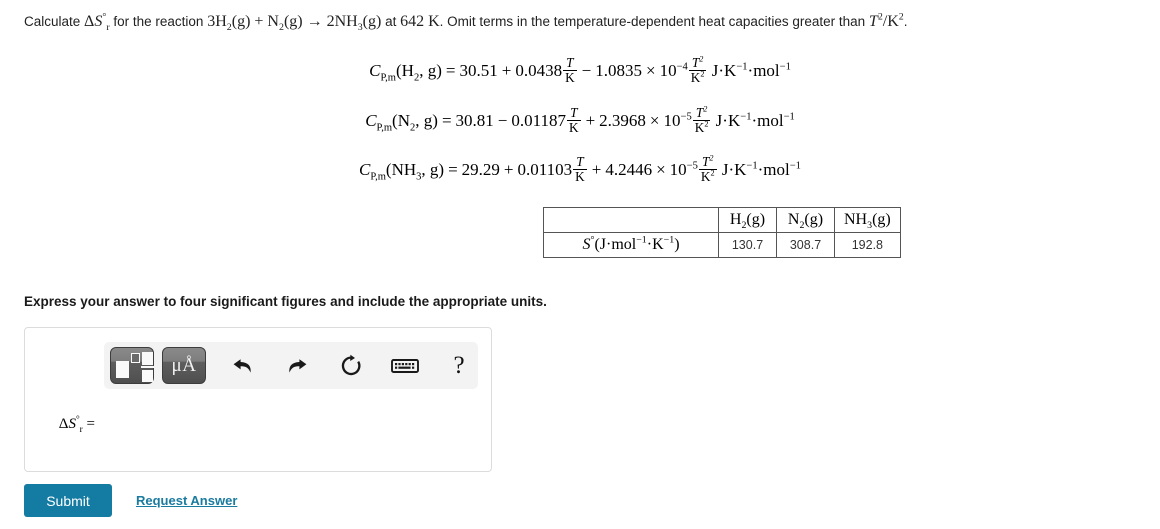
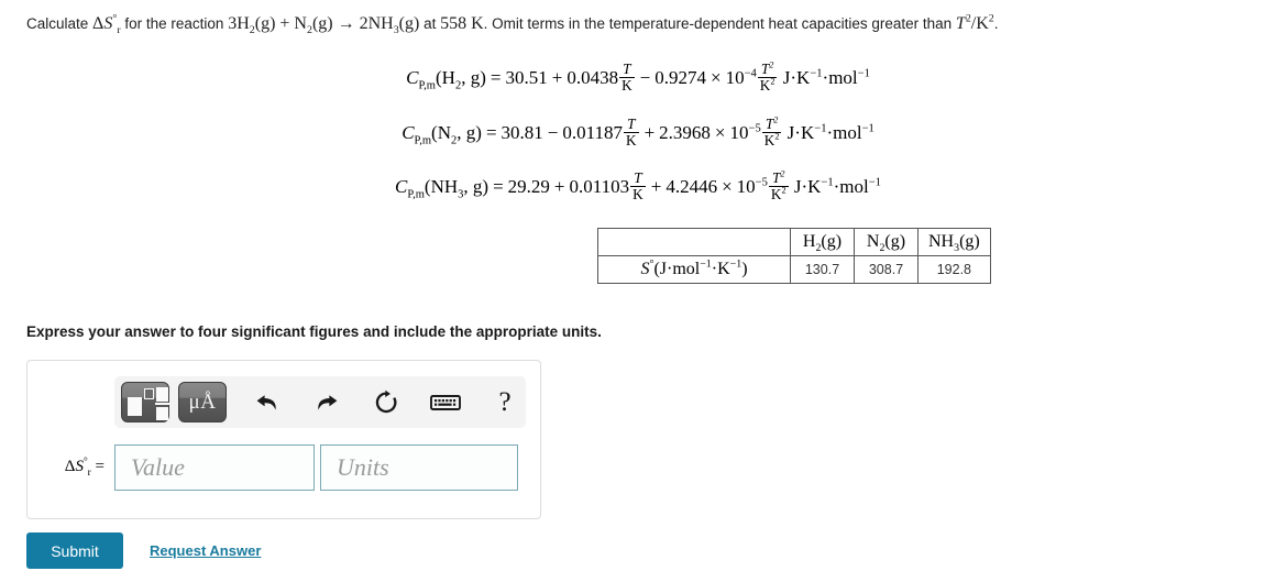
- Calculate ΔS°r for the reaction 3H2(g) + N2(g) → 2NH3(g) at 642 K. Omit terms in the temperature-dependent heat capacities greater than T2/K2.
+ Calculate ΔS°r for the reaction 3H2(g) + N2(g) → 2NH3(g) at 558 K. Omit terms in the temperature-dependent heat capacities greater than T2/K2.
  CP,m(H2, g) = 30.51 + 0.0438
  T
  K
- − 1.0835 × 10−4
+ − 0.9274 × 10−4
  T2
  K2
  J·K−1·mol−1
  CP,m(N2, g) = 30.81 − 0.01187
  T
  K
  + 2.3968 × 10−5
  T2
  K2
  J·K−1·mol−1
  CP,m(NH3, g) = 29.29 + 0.01103
  T
  K
  + 4.2446 × 10−5
  T2
  K2
  J·K−1·mol−1
  	H2(g)	N2(g)	NH3(g)
  S°(J·mol−1·K−1)	130.7	308.7	192.8
  Express your answer to four significant figures and include the appropriate units.
  μÅ
  ?
  ΔS°r =
+ Value
+ Units
  Submit
  Request Answer
